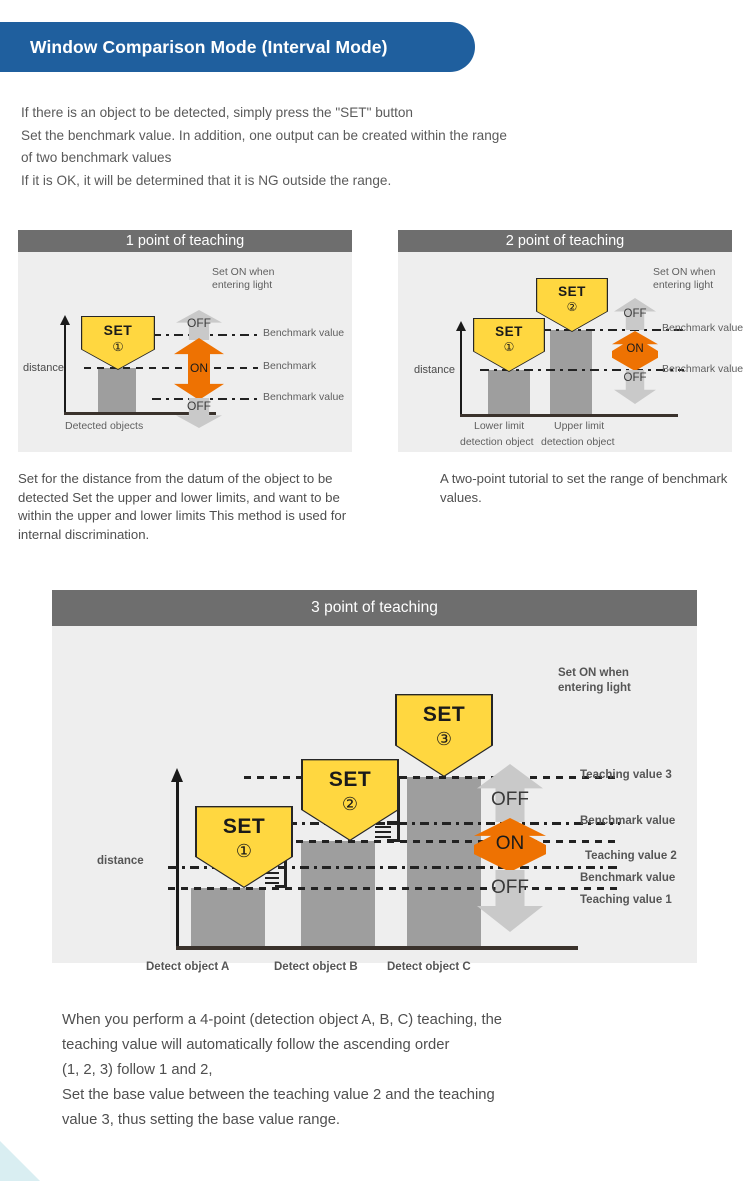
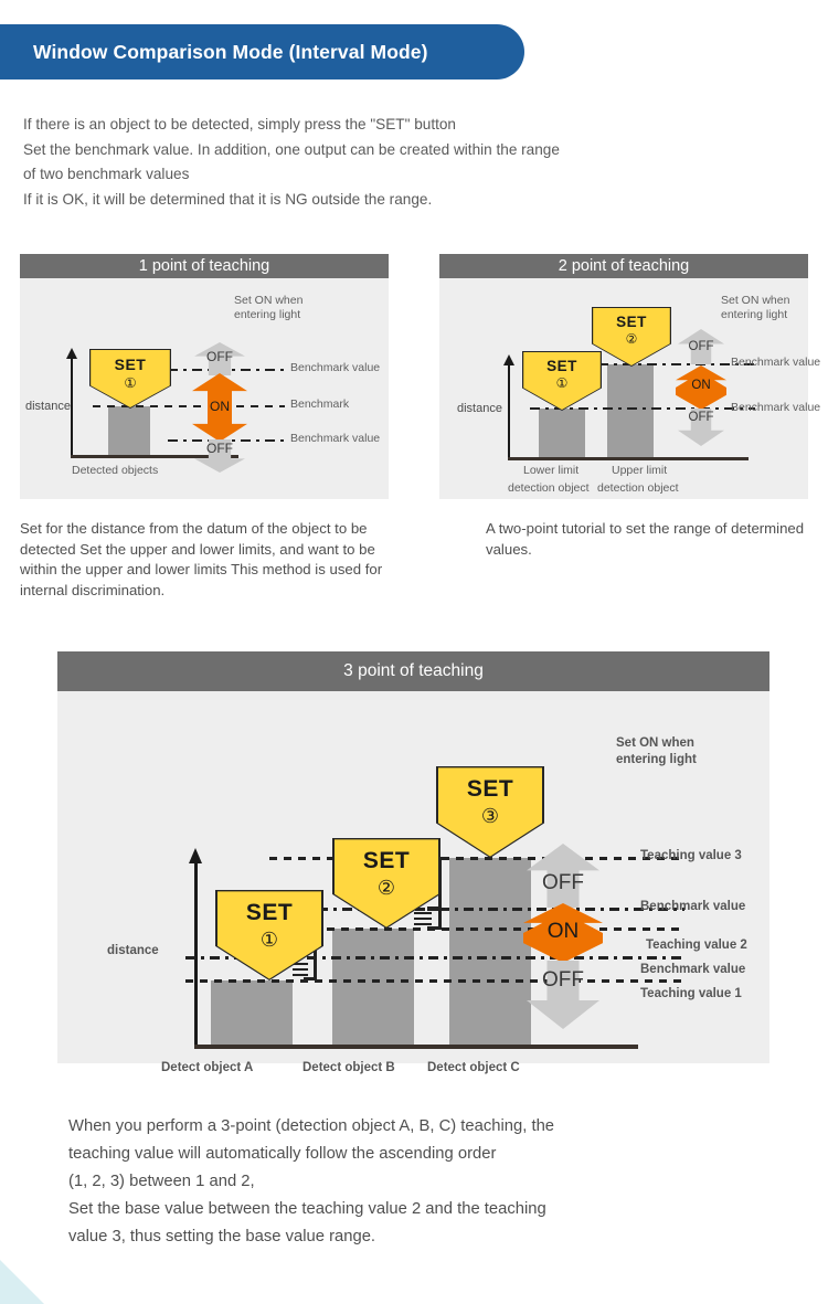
  Window Comparison Mode (Interval Mode)
  If there is an object to be detected, simply press the "SET" button
  Set the benchmark value. In addition, one output can be created within the range
  of two benchmark values
  If it is OK, it will be determined that it is NG outside the range.
  1 point of teaching
  Set ON when
  entering light
  distance
  OFF
  ON
  OFF
  Benchmark value
  Benchmark
  Benchmark value
  SET
  ①
  Detected objects
  2 point of teaching
  Set ON when
  entering light
  distance
  OFF
  ON
  OFF
  Benchmark value
  Benchmark value
  SET
  ①
  SET
  ②
  Lower limit
  detection object
  Upper limit
  detection object
  Set for the distance from the datum of the object to be detected Set the upper and lower limits, and want to be within the upper and lower limits This method is used for internal discrimination.
- A two-point tutorial to set the range of benchmark values.
+ A two-point tutorial to set the range of determined values.
  3 point of teaching
  Set ON when
  entering light
  distance
  OFF
  ON
  OFF
  Teaching value 3
  Benchmark value
  Teaching value 2
  Benchmark value
  Teaching value 1
  SET
  ①
  SET
  ②
  SET
  ③
  Detect object A
  Detect object B
  Detect object C
- When you perform a 4-point (detection object A, B, C) teaching, the
+ When you perform a 3-point (detection object A, B, C) teaching, the
  teaching value will automatically follow the ascending order
- (1, 2, 3) follow 1 and 2,
+ (1, 2, 3) between 1 and 2,
  Set the base value between the teaching value 2 and the teaching
  value 3, thus setting the base value range.
